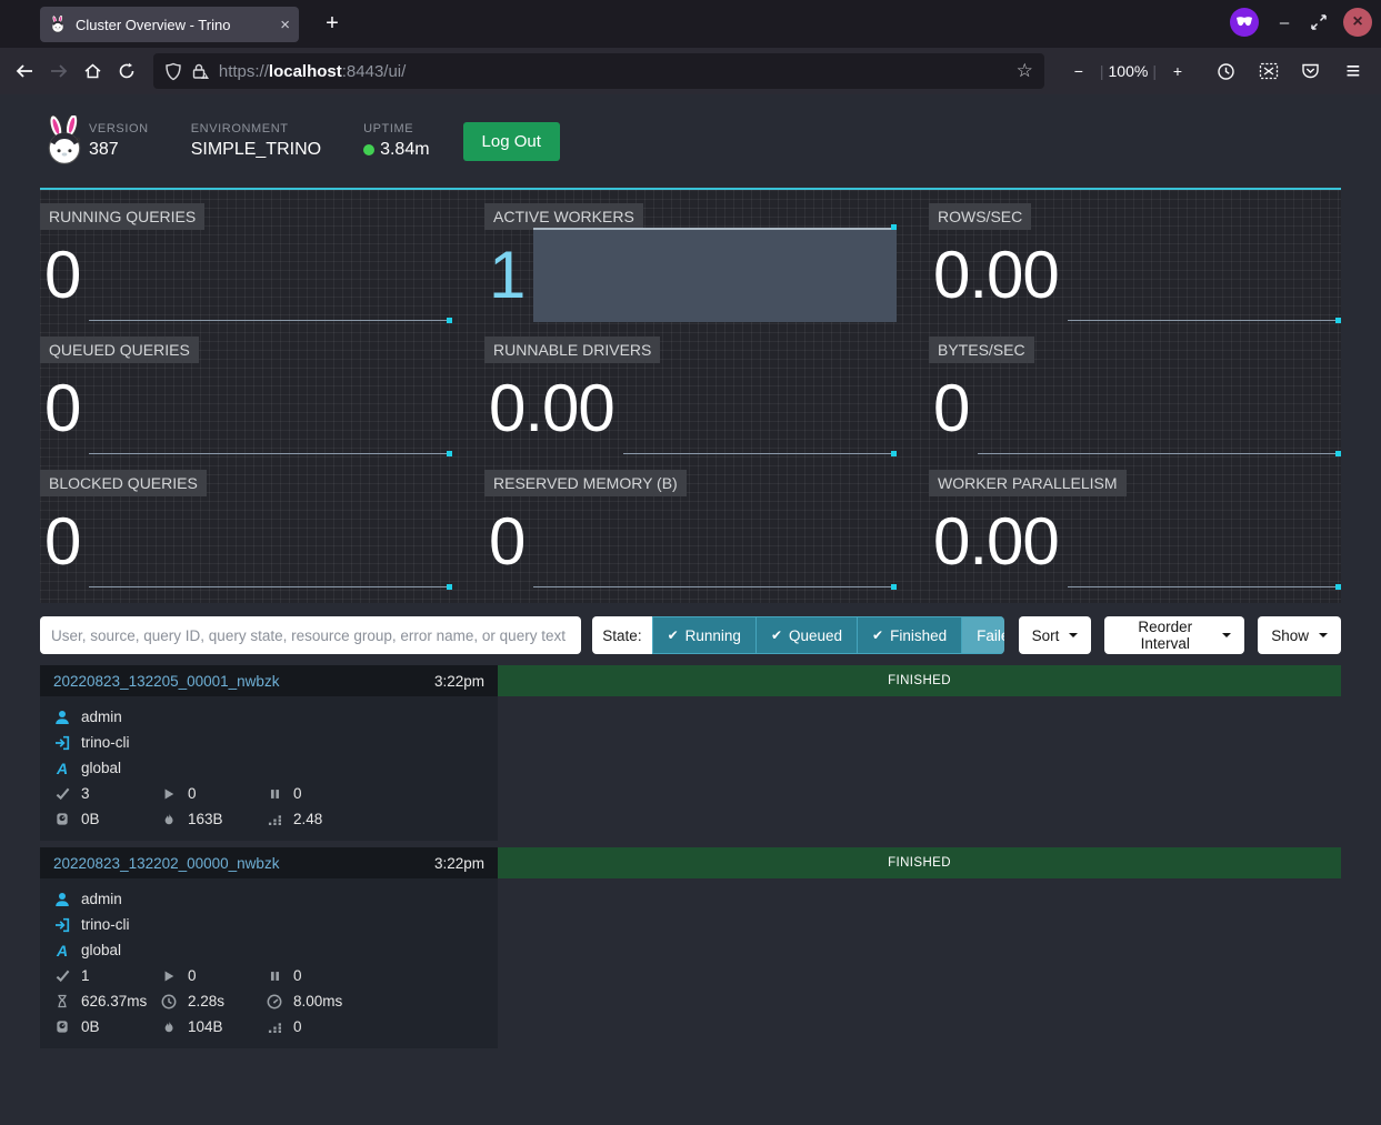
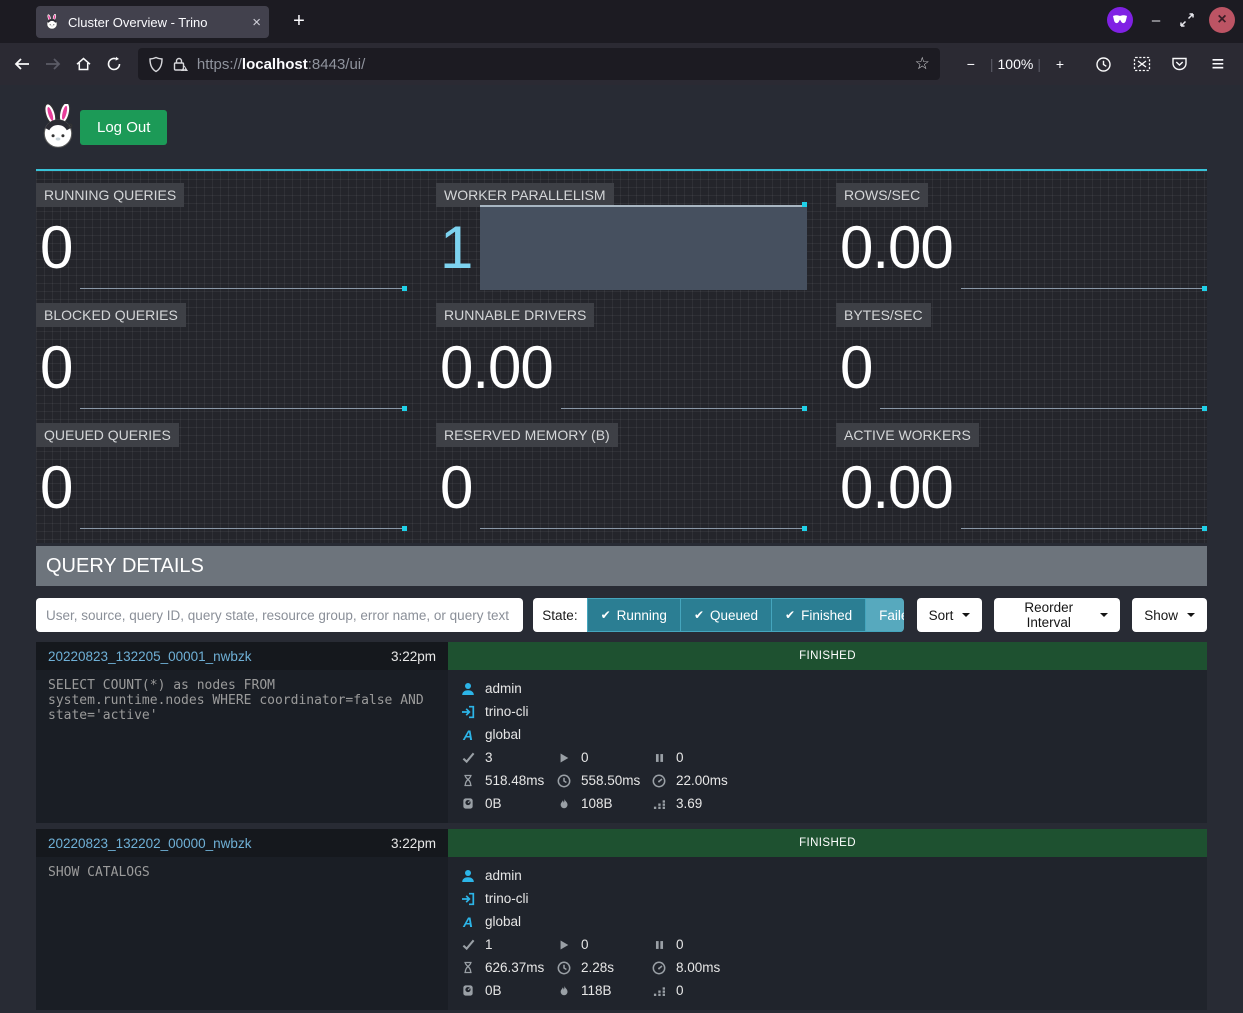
  Cluster Overview - Trino
  ×
  +
  –
  ×
  https://localhost:8443/ui/
  ☆
  −
  |
  100%
  |
  +
  ≡
- VERSION
- 387
- ENVIRONMENT
- SIMPLE_TRINO
- UPTIME
- 3.84m
  Log Out
  RUNNING QUERIES
  0
- ACTIVE WORKERS
+ WORKER PARALLELISM
  1
  ROWS/SEC
  0.00
- QUEUED QUERIES
+ BLOCKED QUERIES
  0
  RUNNABLE DRIVERS
  0.00
  BYTES/SEC
  0
- BLOCKED QUERIES
+ QUEUED QUERIES
  0
  RESERVED MEMORY (B)
  0
- WORKER PARALLELISM
+ ACTIVE WORKERS
  0.00
+ QUERY DETAILS
  User, source, query ID, query state, resource group, error name, or query text
  State:
  ✔
  Running
  ✔
  Queued
  ✔
  Finished
  Sort
  Reorder Interval
  Show
  20220823_132205_00001_nwbzk
  3:22pm
  FINISHED
  admin
  trino-cli
  A
  global
  3
  0
  0
+ 518.48ms
+ 558.50ms
+ 22.00ms
  0B
- 163B
+ 108B
- 2.48
+ 3.69
+ SELECT COUNT(*) as nodes FROM system.runtime.nodes WHERE coordinator=false AND state='active'
  20220823_132202_00000_nwbzk
  3:22pm
  FINISHED
  admin
  trino-cli
  A
  global
  1
  0
  0
  626.37ms
  2.28s
  8.00ms
  0B
- 104B
+ 118B
  0
+ SHOW CATALOGS
